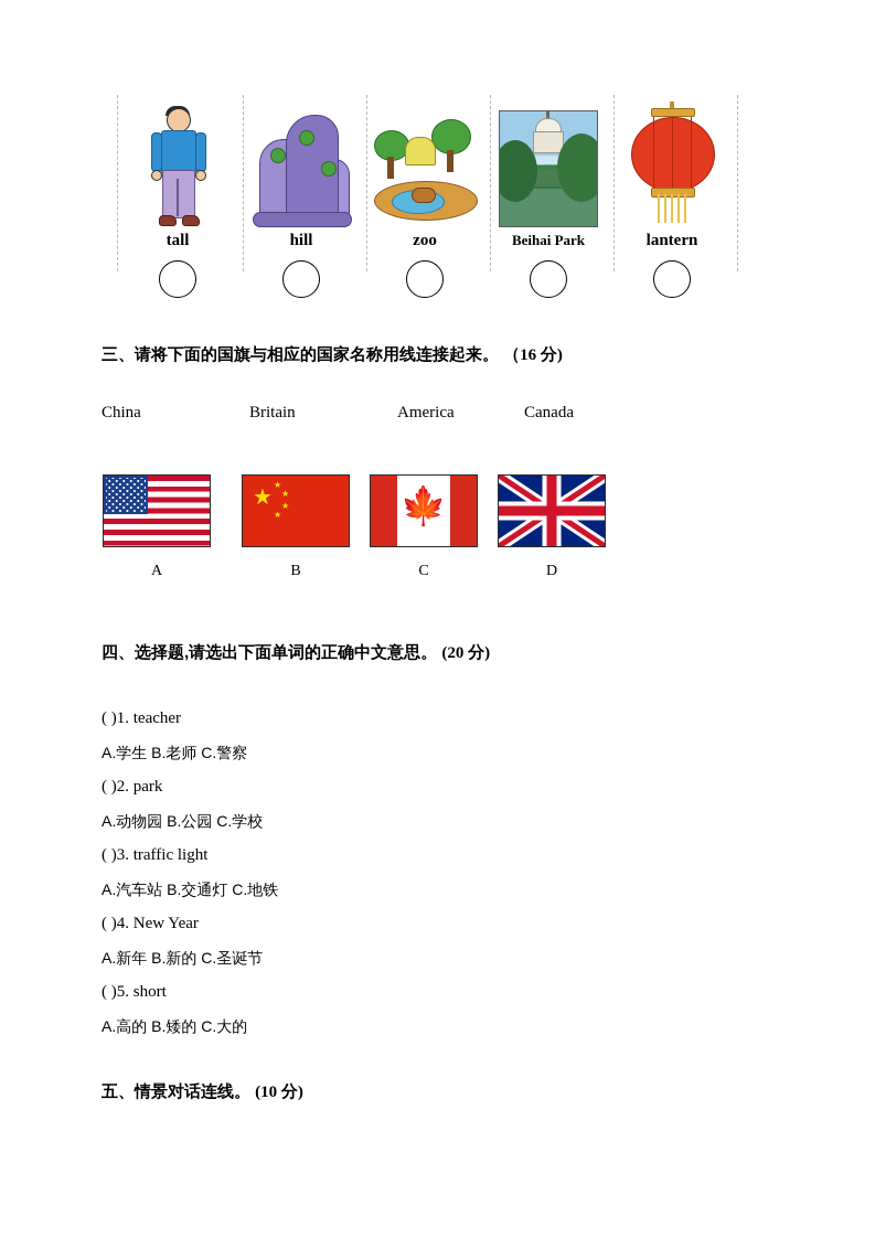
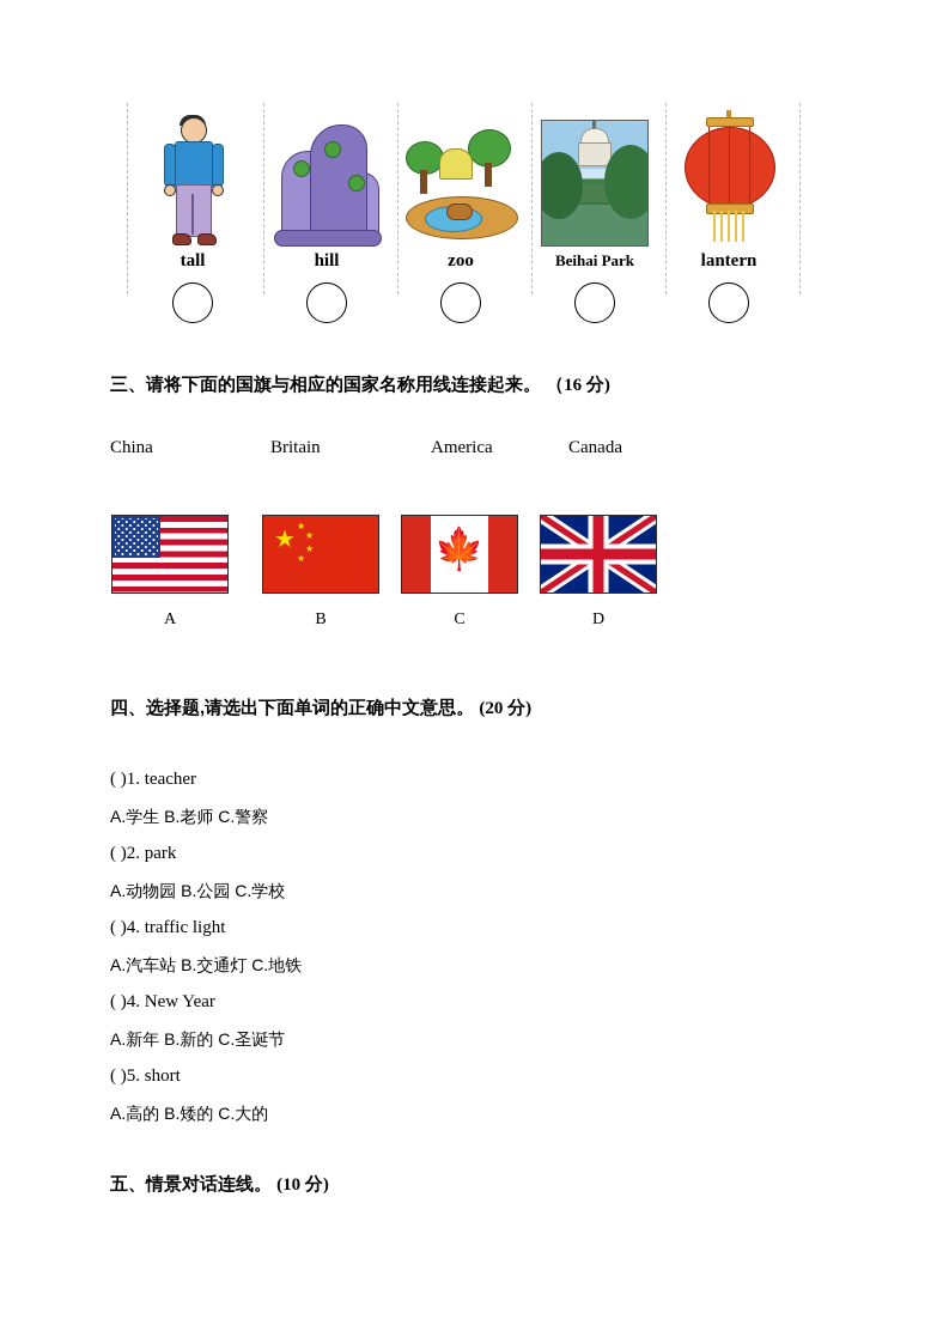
  tall
  hill
  zoo
  Beihai Park
  lantern
  三、请将下面的国旗与相应的国家名称用线连接起来。 （16 分)
  China
  Britain
  America
  Canada
  A
  ★
  ★
  ★
  ★
  ★
  B
  🍁
  C
  D
  四、选择题,请选出下面单词的正确中文意思。 (20 分)
  ( )1. teacher
  A.学生 B.老师 C.警察
  ( )2. park
  A.动物园 B.公园 C.学校
- ( )3. traffic light
+ ( )4. traffic light
  A.汽车站 B.交通灯 C.地铁
  ( )4. New Year
  A.新年 B.新的 C.圣诞节
  ( )5. short
  A.高的 B.矮的 C.大的
  五、情景对话连线。 (10 分)
